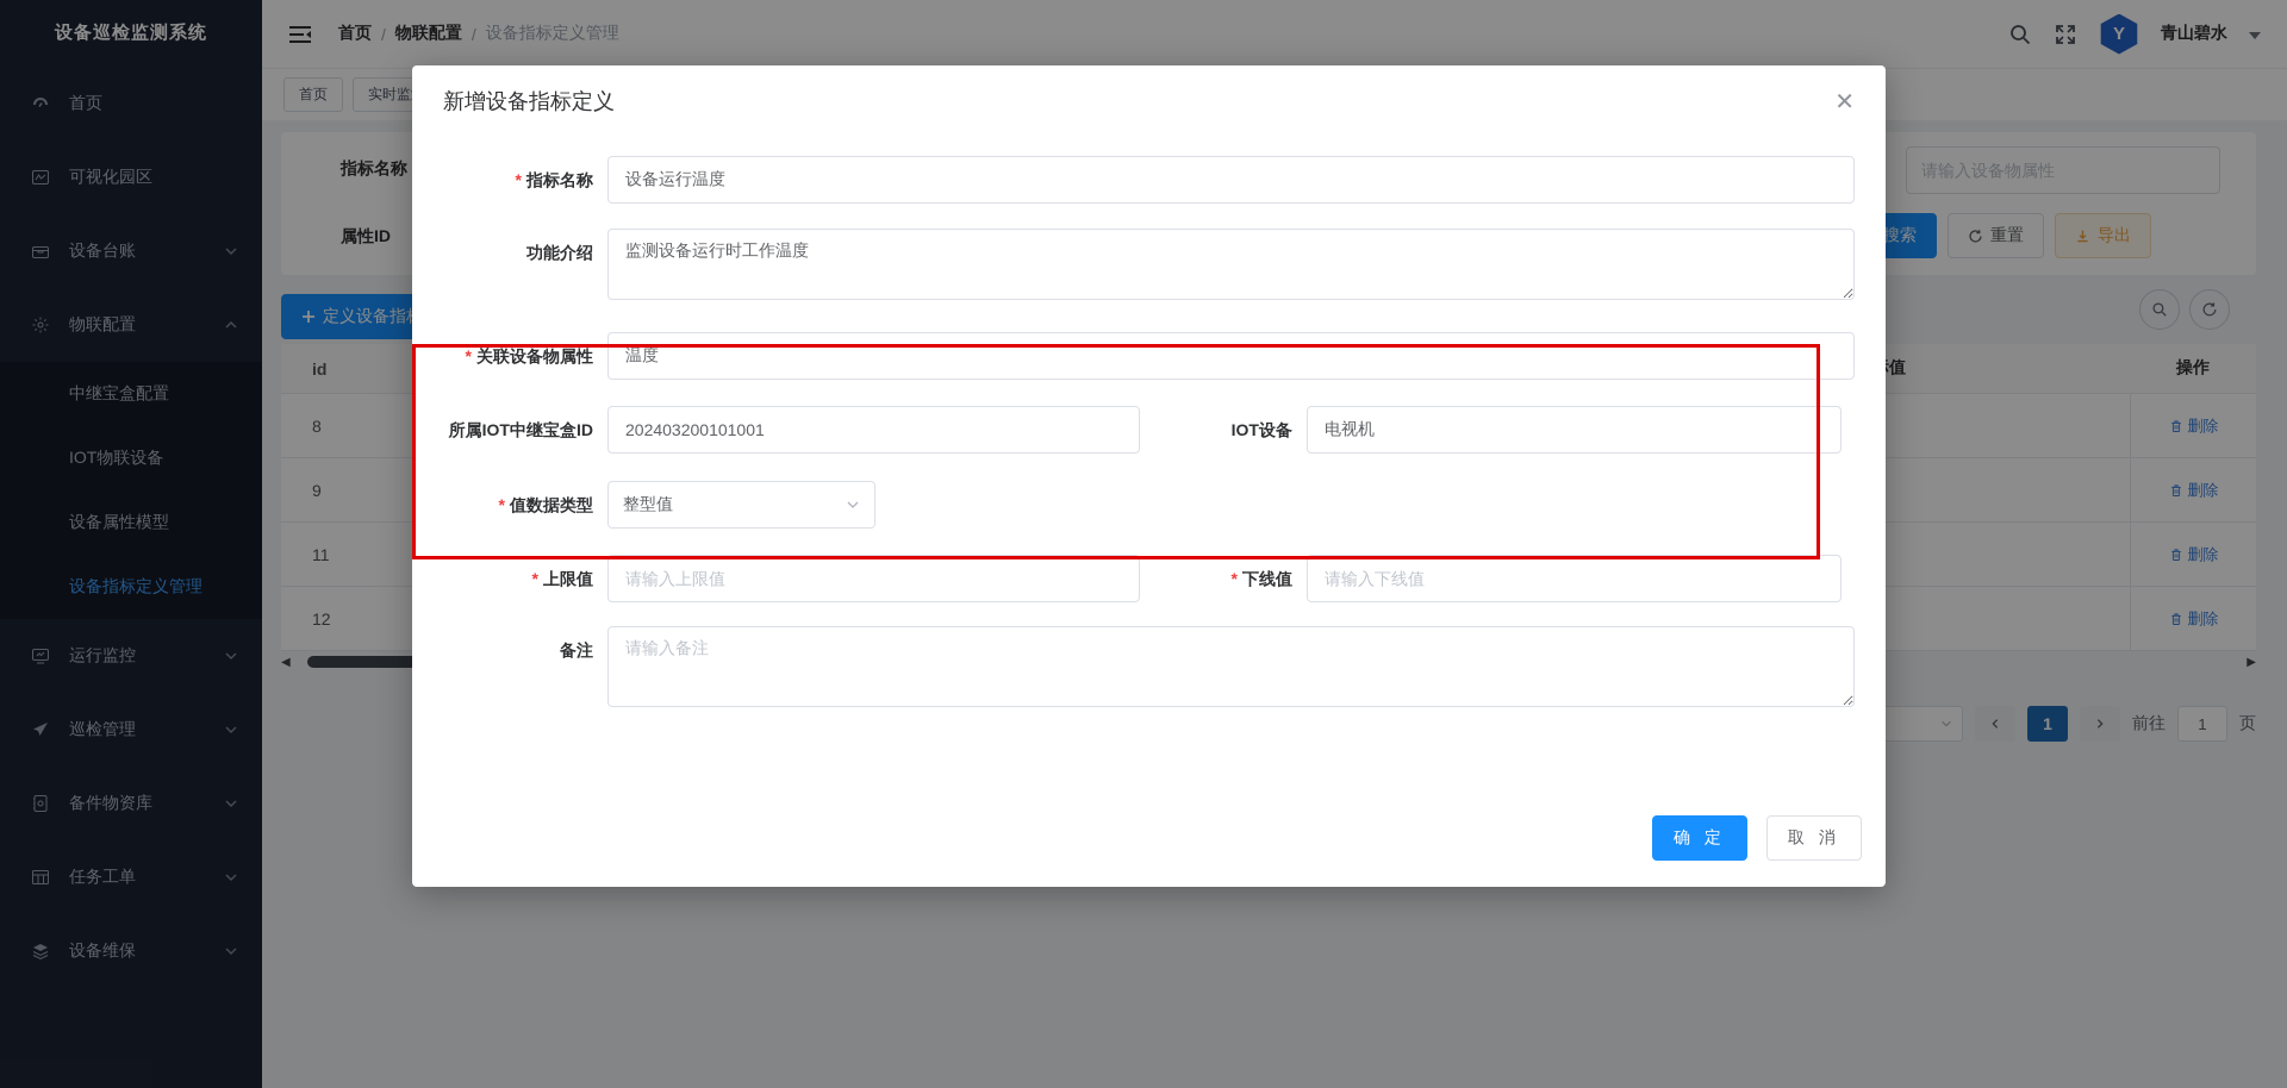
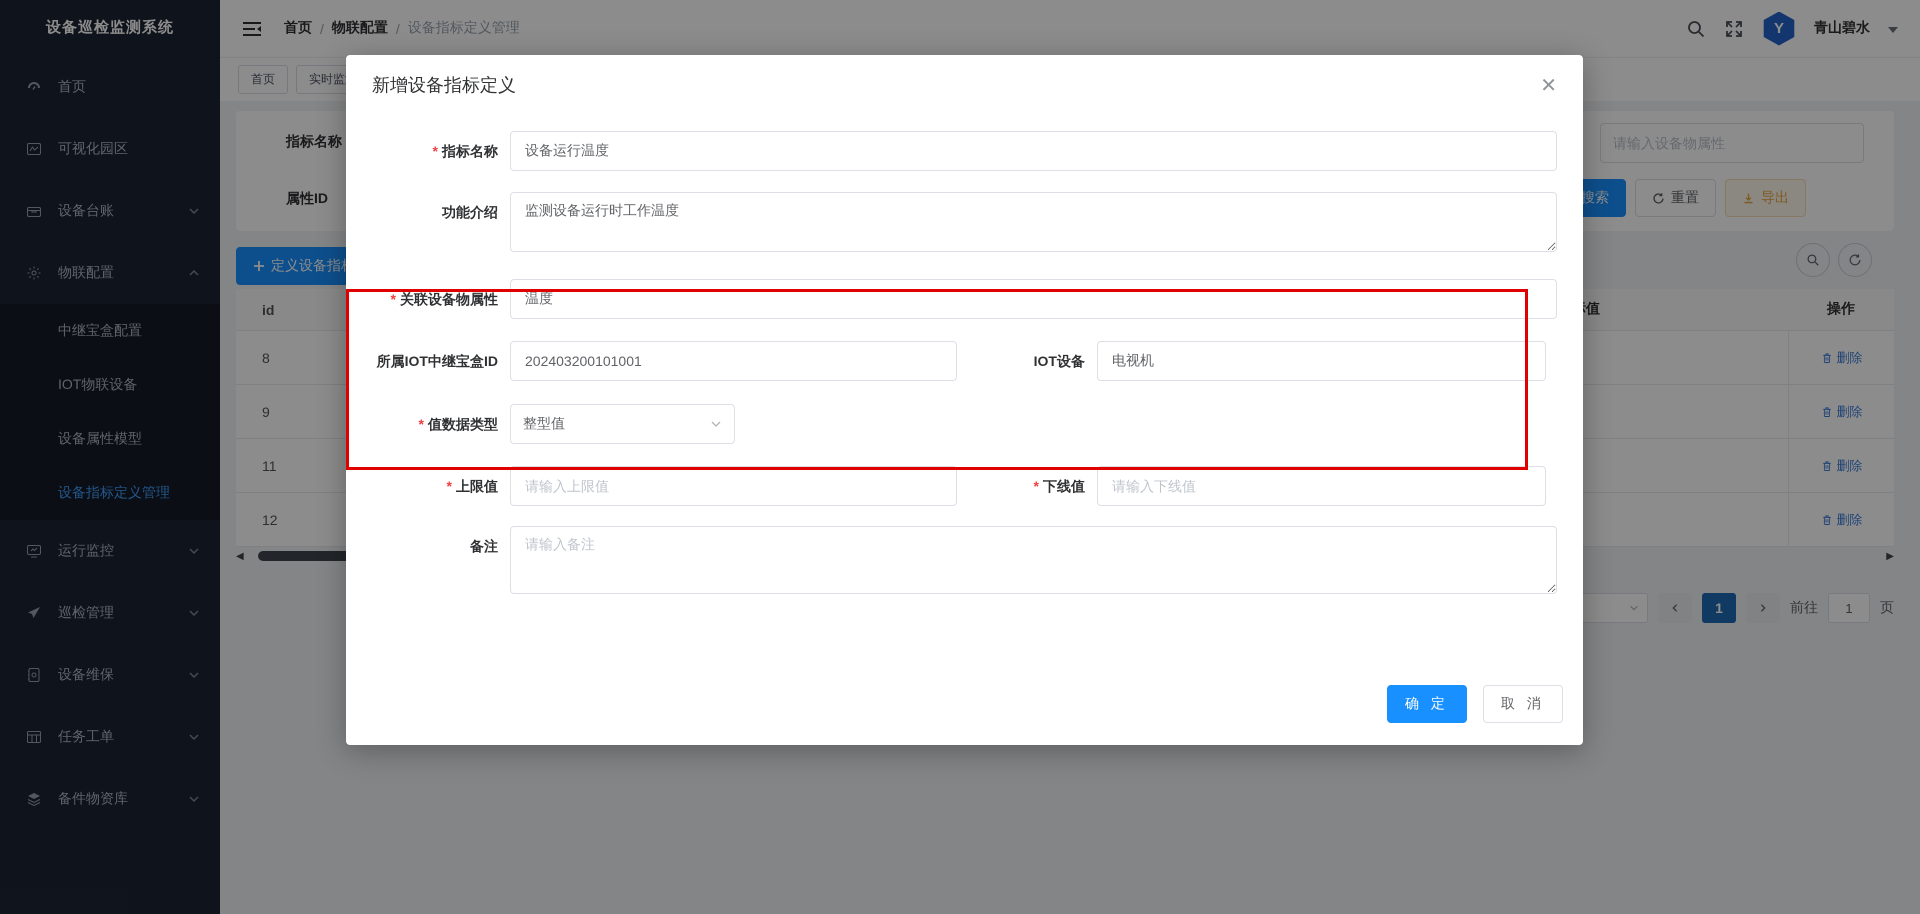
  设备巡检监测系统
  首页
  可视化园区
  设备台账
  物联配置
  中继宝盒配置
  IOT物联设备
  设备属性模型
  设备指标定义管理
  运行监控
  巡检管理
- 备件物资库
+ 设备维保
  任务工单
- 设备维保
+ 备件物资库
  首页
  物联配置
  设备指标定义管理
  Y
  青山碧水
  首页
  实时监
  指标名称
  请输入设备物属性
  属性ID
  搜索
  重置
  导出
  定义设备指
  id
  操作
  8
  删除
  9
  删除
  11
  删除
  12
  删除
  ◀
  ▶
  1
  前往
  1
  页
  新增设备指标定义
  ✕
  指标名称
  设备运行温度
  功能介绍
  监测设备运行时工作温度
  关联设备物属性
  温度
  所属IOT中继宝盒ID
  202403200101001
  IOT设备
  电视机
  值数据类型
  整型值
  上限值
  请输入上限值
  下线值
  请输入下线值
  备注
  请输入备注
  确 定
  取 消
